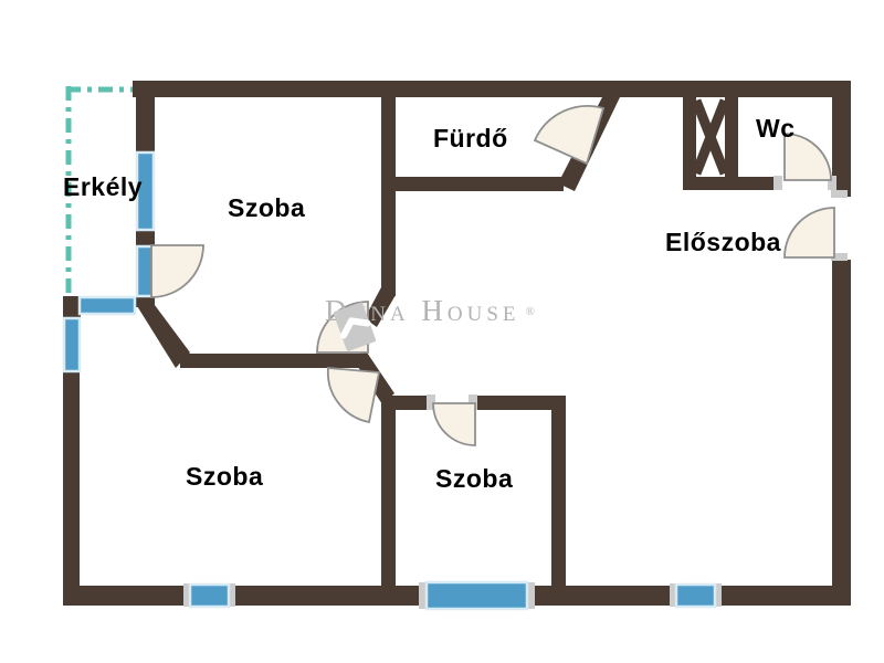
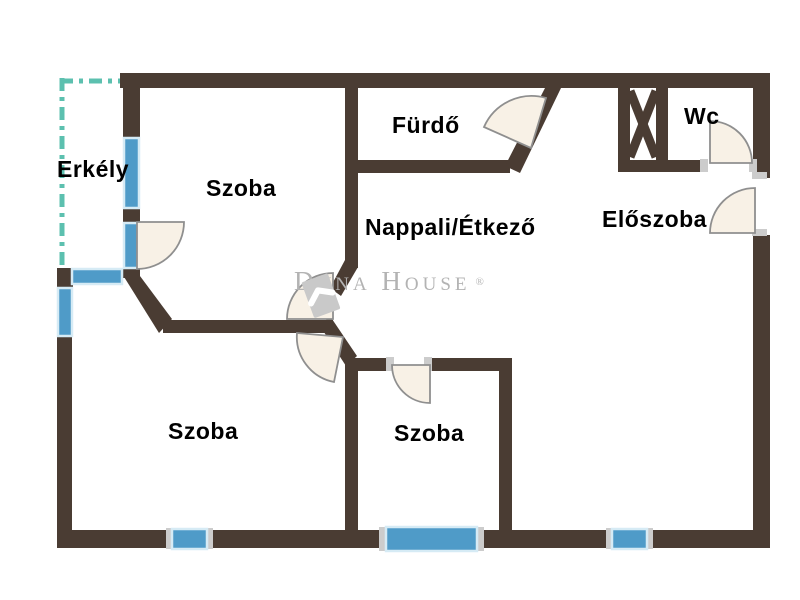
  Erkély
  Szoba
  Fürdő
  Wc
+ Nappali/Étkező
  Előszoba
  Szoba
  Szoba
  na House
  ®
